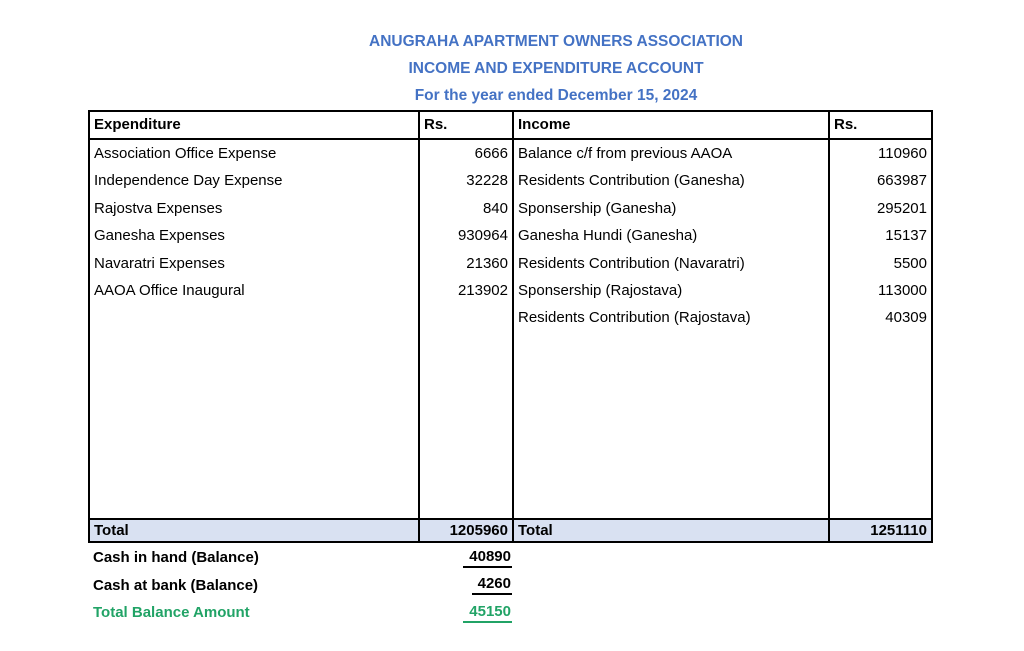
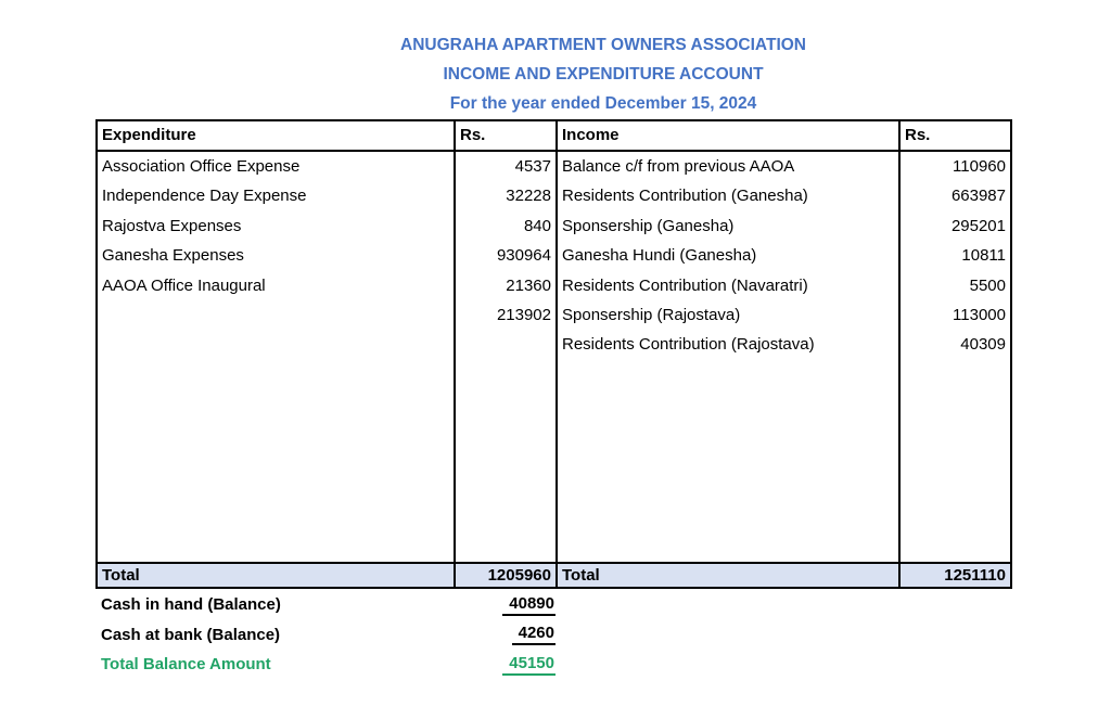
  ANUGRAHA APARTMENT OWNERS ASSOCIATION
  INCOME AND EXPENDITURE ACCOUNT
  For the year ended December 15, 2024
  Expenditure
  Rs.
  Income
  Rs.
  Association Office Expense
  Independence Day Expense
  Rajostva Expenses
  Ganesha Expenses
- Navaratri Expenses
  AAOA Office Inaugural
- 6666
+ 4537
  32228
  840
  930964
  21360
  213902
  Balance c/f from previous AAOA
  Residents Contribution (Ganesha)
  Sponsership (Ganesha)
  Ganesha Hundi (Ganesha)
  Residents Contribution (Navaratri)
  Sponsership (Rajostava)
  Residents Contribution (Rajostava)
  110960
  663987
  295201
- 15137
+ 10811
  5500
  113000
  40309
  Total
  1205960
  Total
  1251110
  Cash in hand (Balance)
  40890
  Cash at bank (Balance)
  4260
  Total Balance Amount
  45150
